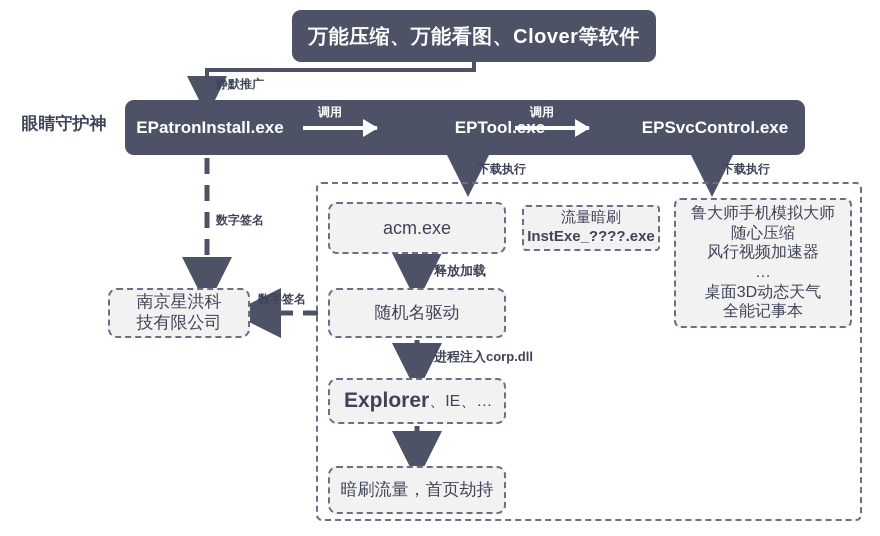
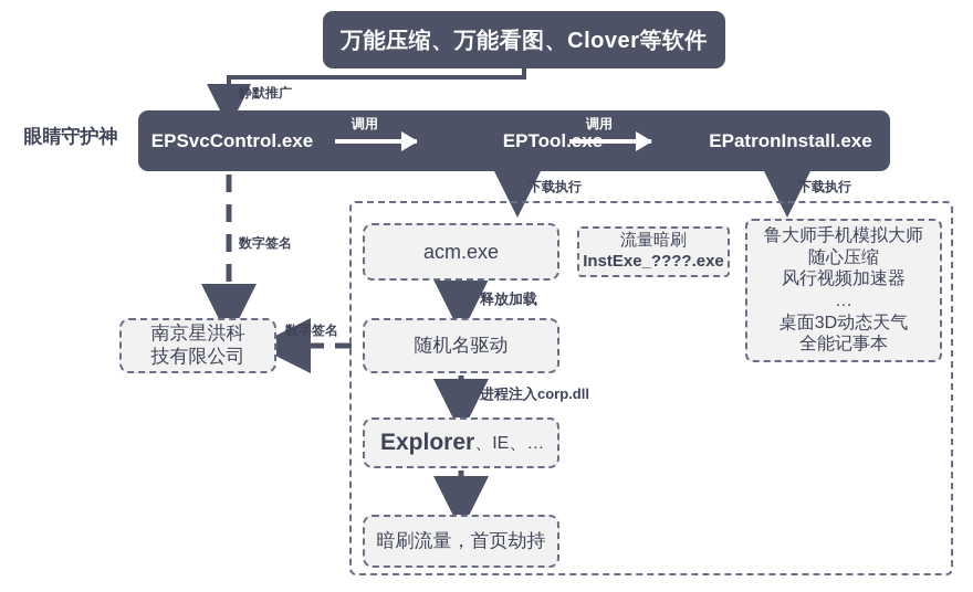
  万能压缩、万能看图、Clover等软件
  眼睛守护神
- EPatronInstall.exe
+ EPSvcControl.exe
  调用
  调用
- EPSvcControl.exe
+ EPatronInstall.exe
  静默推广
  下载执行
  下载执行
  释放加载
  进程注入corp.dll
  数字签名
  数字签名
  acm.exe
  流量暗刷
  InstExe_????.exe
  鲁大师手机模拟大师
  随心压缩
  风行视频加速器
  …
  桌面3D动态天气
  全能记事本
  随机名驱动
  Explorer
  、IE、…
  暗刷流量，首页劫持
  南京星洪科
  技有限公司
